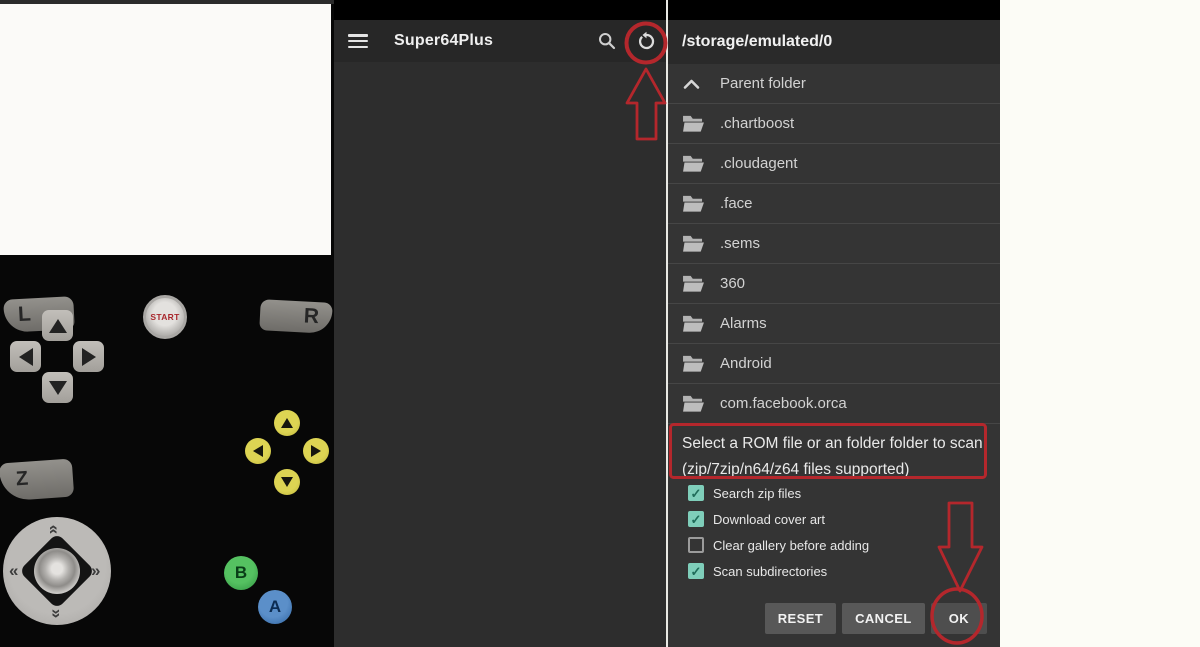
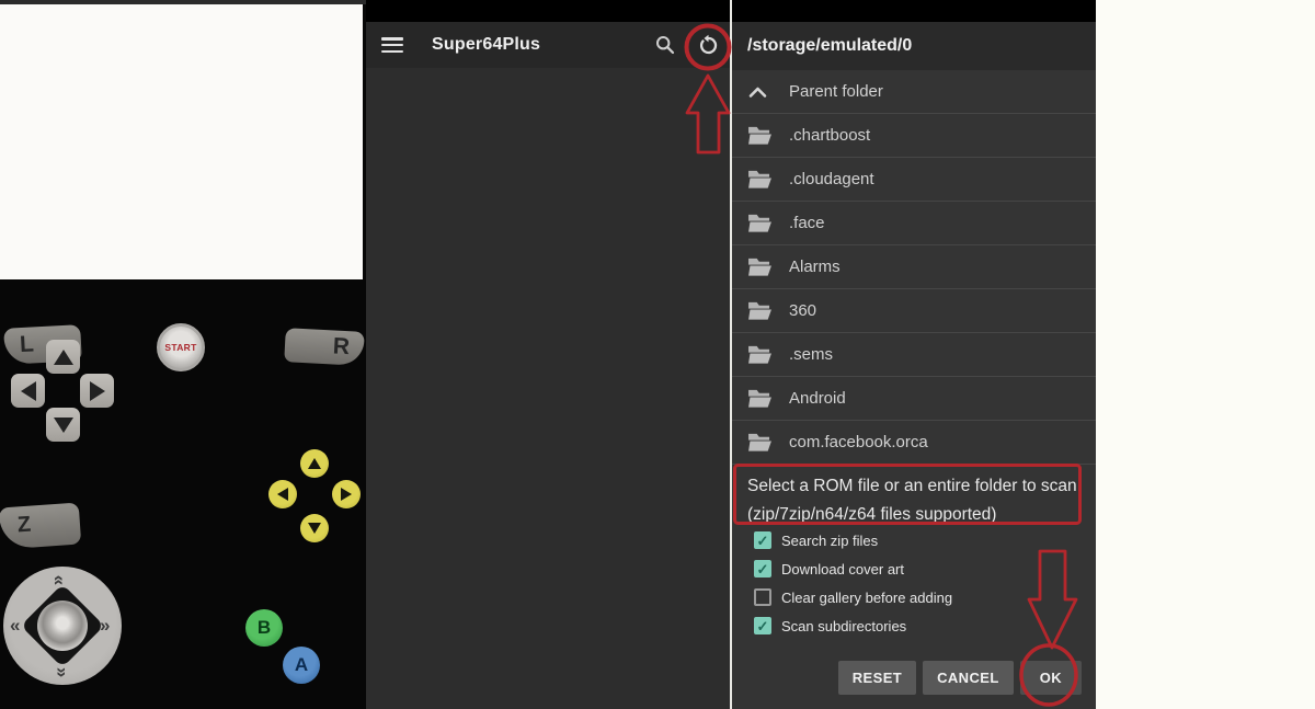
  START
  «
  »
  B
  A
  Super64Plus
  /storage/emulated/0
  Parent folder
  .chartboost
  .cloudagent
  .face
- .sems
+ Alarms
  360
- Alarms
+ .sems
  Android
  com.facebook.orca
- Select a ROM file or an folder folder to scan (zip/7zip/n64/z64 files supported)
+ Select a ROM file or an entire folder to scan (zip/7zip/n64/z64 files supported)
  ✓
  Search zip files
  ✓
  Download cover art
  Clear gallery before adding
  ✓
  Scan subdirectories
  RESET
  CANCEL
  OK
